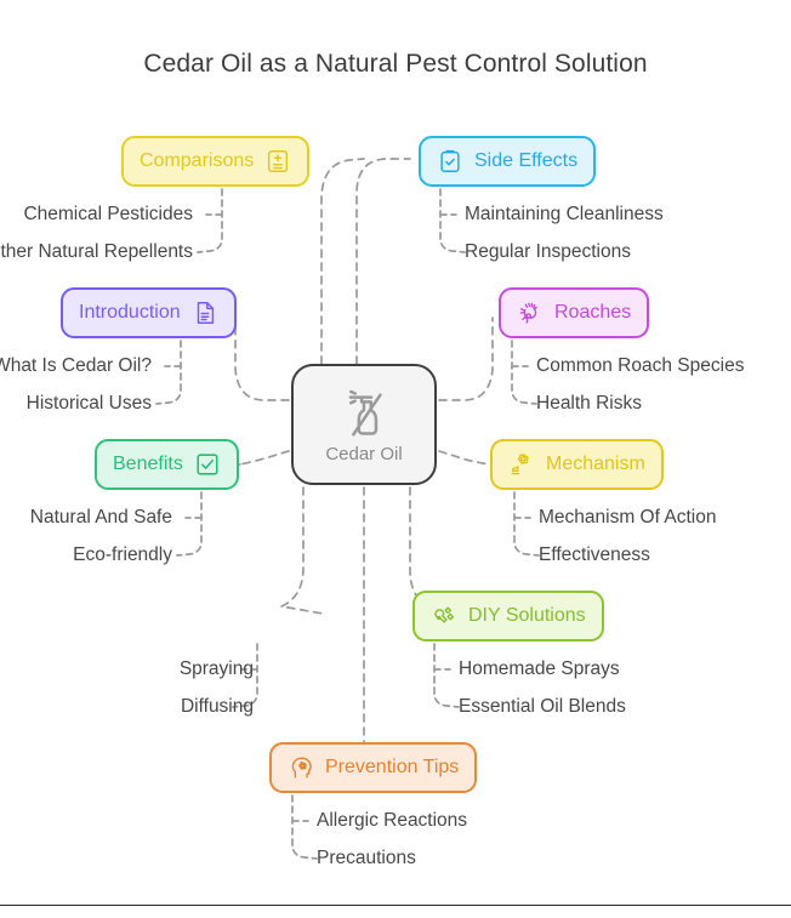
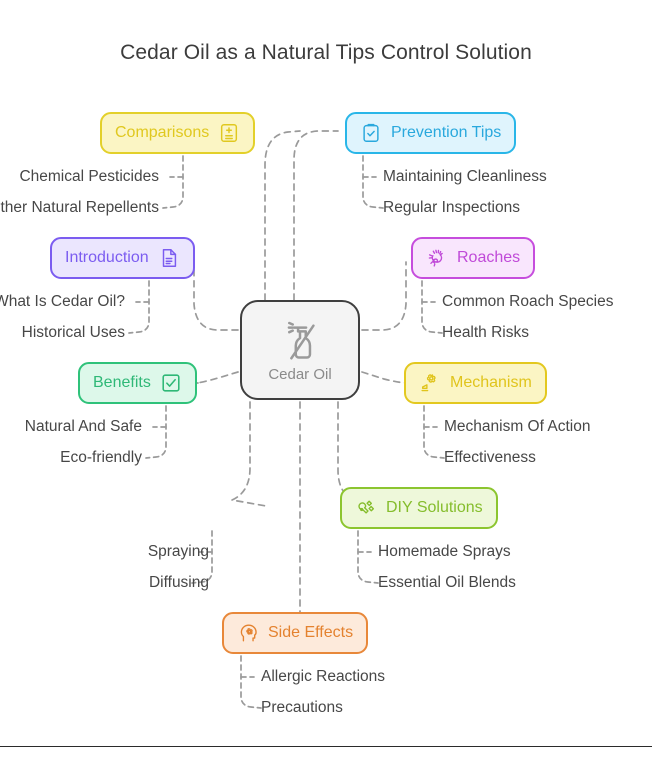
- Cedar Oil as a Natural Pest Control Solution
+ Cedar Oil as a Natural Tips Control Solution
  Cedar Oil
  Comparisons
  Chemical Pesticides
  ther Natural Repellents
- Side Effects
+ Prevention Tips
  Maintaining Cleanliness
  Regular Inspections
  Introduction
  What Is Cedar Oil?
  Historical Uses
  Roaches
  Common Roach Species
  Health Risks
  Benefits
  Natural And Safe
  Eco-friendly
  Mechanism
  Mechanism Of Action
  Effectiveness
  Spraying
  Diffusing
  DIY Solutions
  Homemade Sprays
  Essential Oil Blends
- Prevention Tips
+ Side Effects
  Allergic Reactions
  Precautions
